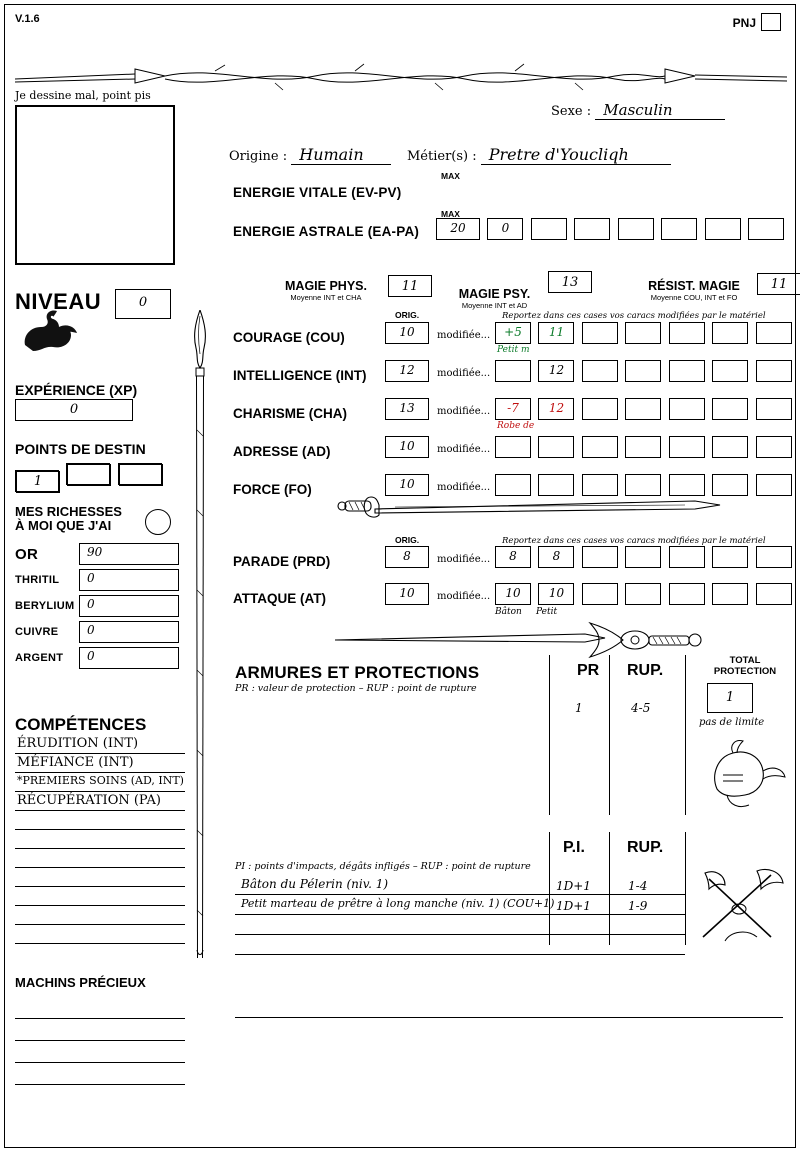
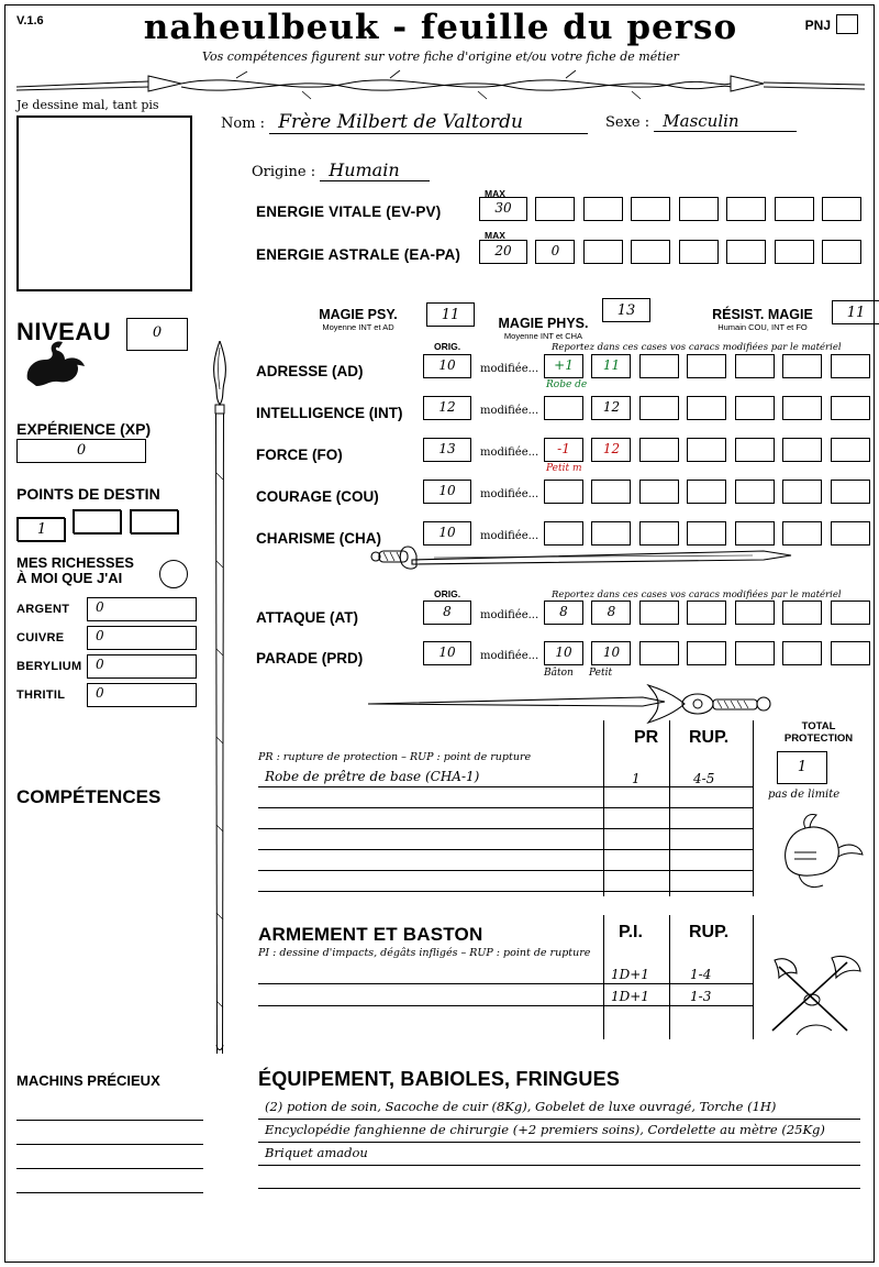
  V.1.6
+ naheulbeuk - feuille du perso
+ Vos compétences figurent sur votre fiche d'origine et/ou votre fiche de métier
  PNJ
- Je dessine mal, point pis
+ Je dessine mal, tant pis
  NIVEAU
  0
  EXPÉRIENCE (XP)
  0
  POINTS DE DESTIN
  1
  MES RICHESSES
  À MOI QUE J'AI
- OR
- 90
- THRITIL
+ ARGENT
  0
- BERYLIUM
+ CUIVRE
  0
- CUIVRE
+ BERYLIUM
  0
- ARGENT
+ THRITIL
  0
  COMPÉTENCES
- ÉRUDITION (INT)
- MÉFIANCE (INT)
- *PREMIERS SOINS (AD, INT)
- RÉCUPÉRATION (PA)
  MACHINS PRÉCIEUX
+ Nom : Frère Milbert de Valtordu
  Sexe : Masculin
  Origine : Humain
- Métier(s) : Pretre d'Youcliqh
  MAX
  ENERGIE VITALE (EV-PV)
+ 30
  MAX
  ENERGIE ASTRALE (EA-PA)
  20
  0
- MAGIE PHYS.
+ MAGIE PSY.
- Moyenne INT et CHA
+ Moyenne INT et AD
  11
- MAGIE PSY.
+ MAGIE PHYS.
- Moyenne INT et AD
+ Moyenne INT et CHA
  13
  RÉSIST. MAGIE
- Moyenne COU, INT et FO
+ Humain COU, INT et FO
  11
  ORIG.
  Reportez dans ces cases vos caracs modifiées par le matériel
- COURAGE (COU)
+ ADRESSE (AD)
  10
  modifiée...
- +5
+ +1
  11
- Petit m
+ Robe de
  INTELLIGENCE (INT)
  12
  modifiée...
  12
- CHARISME (CHA)
+ FORCE (FO)
  13
  modifiée...
- -7
+ -1
  12
- Robe de
+ Petit m
- ADRESSE (AD)
+ COURAGE (COU)
  10
  modifiée...
- FORCE (FO)
+ CHARISME (CHA)
  10
  modifiée...
  ORIG.
  Reportez dans ces cases vos caracs modifiées par le matériel
- PARADE (PRD)
+ ATTAQUE (AT)
  8
  modifiée...
  8
  8
- ATTAQUE (AT)
+ PARADE (PRD)
  10
  modifiée...
  10
  10
  Bâton
  Petit
- ARMURES ET PROTECTIONS
- PR : valeur de protection – RUP : point de rupture
+ PR : rupture de protection – RUP : point de rupture
  PR
  RUP.
+ Robe de prêtre de base (CHA-1)
  1
  4-5
  TOTAL
  PROTECTION
  1
  pas de limite
+ ARMEMENT ET BASTON
- PI : points d'impacts, dégâts infligés – RUP : point de rupture
+ PI : dessine d'impacts, dégâts infligés – RUP : point de rupture
  P.I.
  RUP.
- Bâton du Pélerin (niv. 1)
- Petit marteau de prêtre à long manche (niv. 1) (COU+1)
  1D+1
  1-4
  1D+1
- 1-9
+ 1-3
+ ÉQUIPEMENT, BABIOLES, FRINGUES
+ (2) potion de soin, Sacoche de cuir (8Kg), Gobelet de luxe ouvragé, Torche (1H)
+ Encyclopédie fanghienne de chirurgie (+2 premiers soins), Cordelette au mètre (25Kg)
+ Briquet amadou
